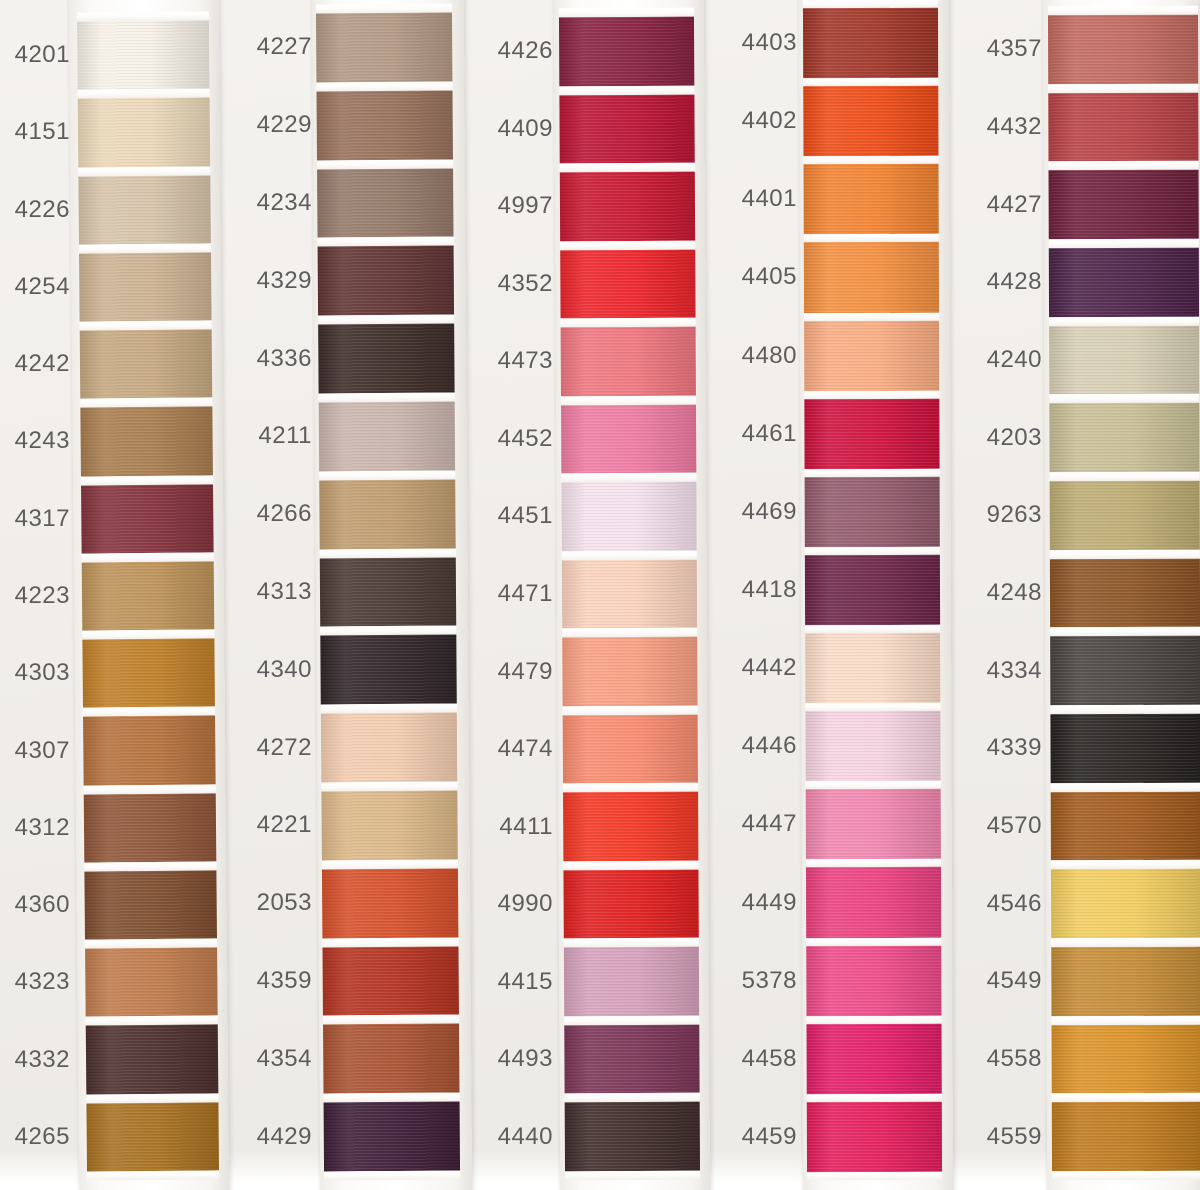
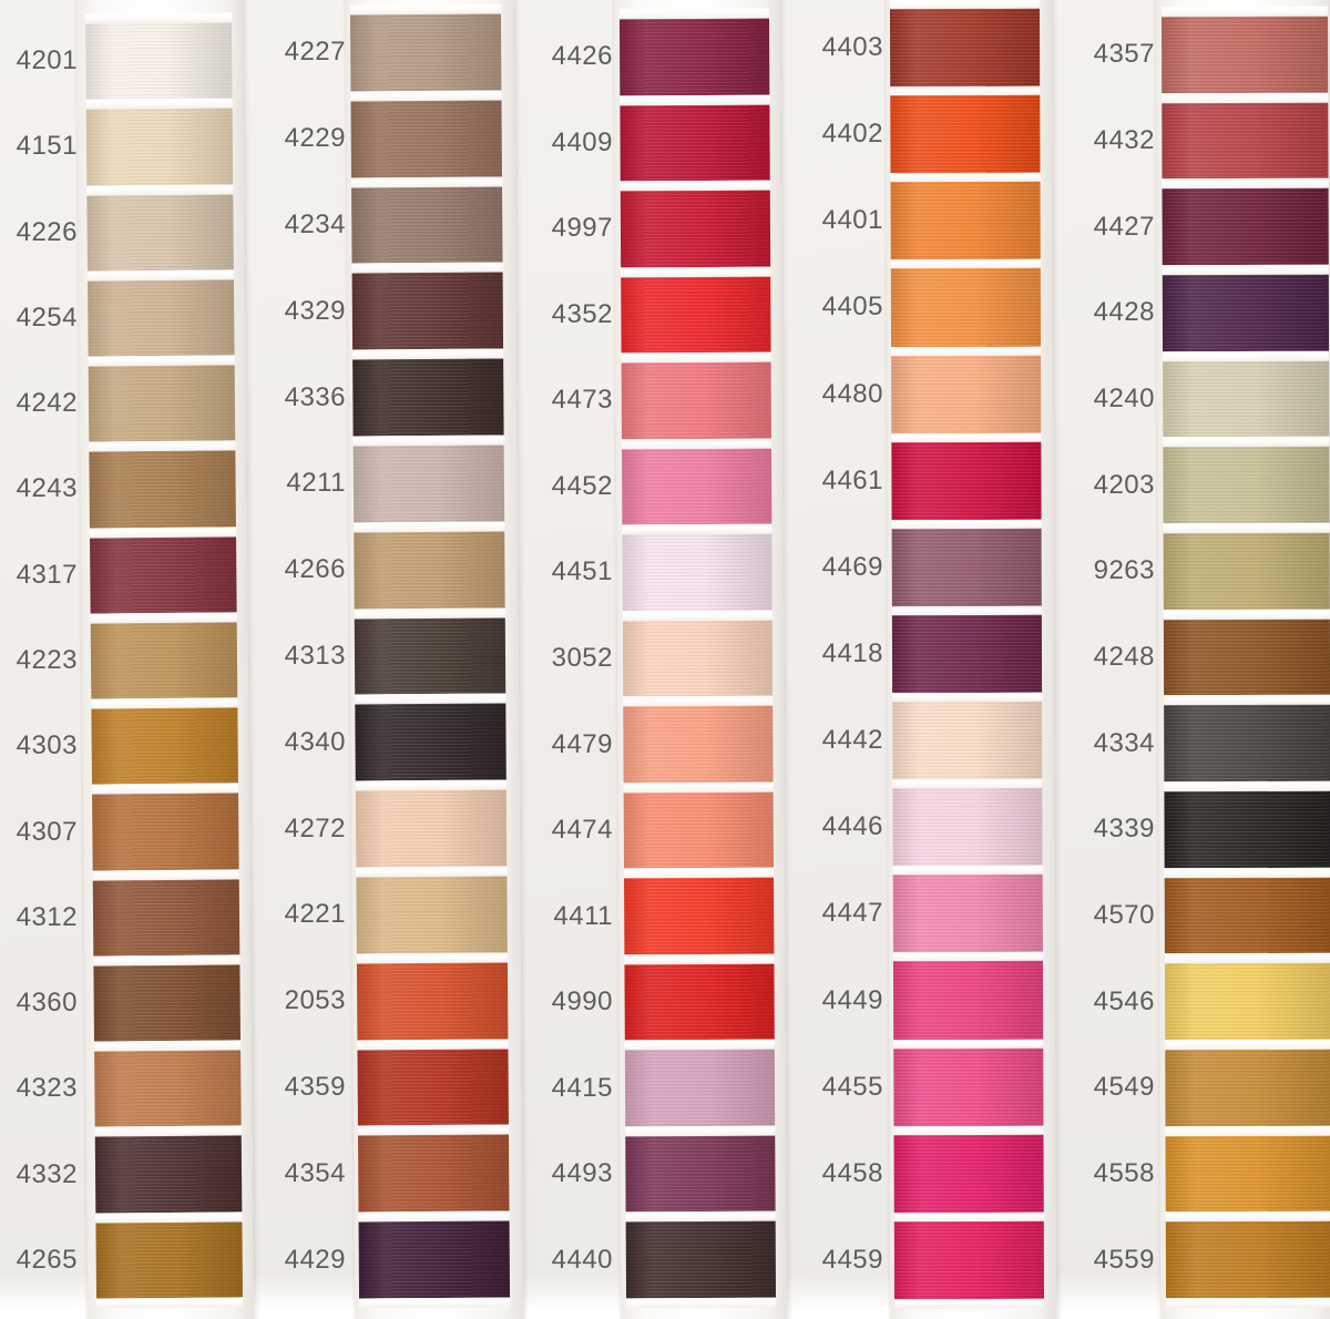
  4201
  4151
  4226
  4254
  4242
  4243
  4317
  4223
  4303
  4307
  4312
  4360
  4323
  4332
  4265
  4227
  4229
  4234
  4329
  4336
  4211
  4266
  4313
  4340
  4272
  4221
  2053
  4359
  4354
  4429
  4426
  4409
  4997
  4352
  4473
  4452
  4451
- 4471
+ 3052
  4479
  4474
  4411
  4990
  4415
  4493
  4440
  4403
  4402
  4401
  4405
  4480
  4461
  4469
  4418
  4442
  4446
  4447
  4449
- 5378
+ 4455
  4458
  4459
  4357
  4432
  4427
  4428
  4240
  4203
  9263
  4248
  4334
  4339
  4570
  4546
  4549
  4558
  4559
